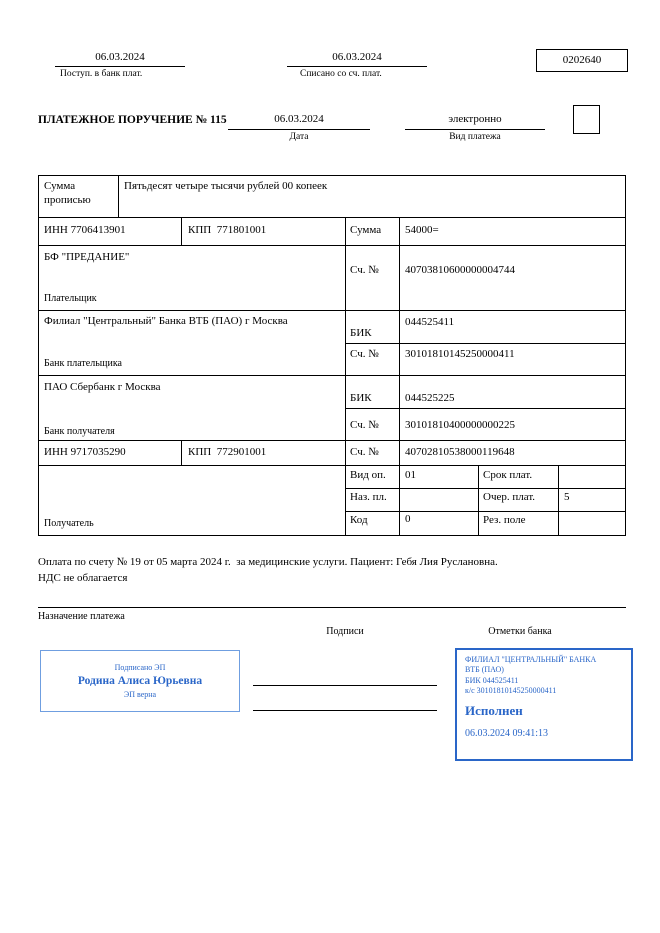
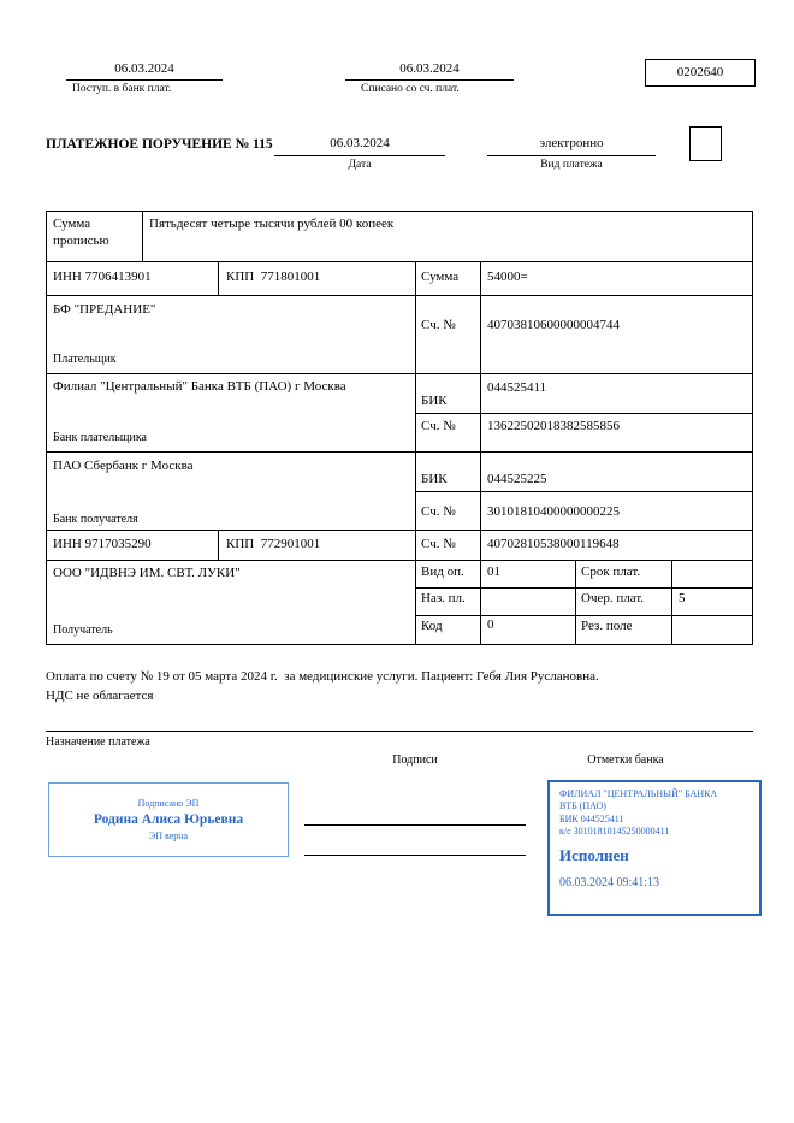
  06.03.2024
  Поступ. в банк плат.
  06.03.2024
  Списано со сч. плат.
  0202640
  ПЛАТЕЖНОЕ ПОРУЧЕНИЕ № 115
  06.03.2024
  Дата
  электронно
  Вид платежа
  Сумма прописью
  Пятьдесят четыре тысячи рублей 00 копеек
  ИНН 7706413901
  КПП 771801001
  Сумма
  54000=
  БФ "ПРЕДАНИЕ"
  Плательщик
  Сч. №
  40703810600000004744
  Филиал "Центральный" Банка ВТБ (ПАО) г Москва
  БИК
  044525411
  Сч. №
- 30101810145250000411
+ 13622502018382585856
  Банк плательщика
  ПАО Сбербанк г Москва
  БИК
  044525225
  Сч. №
  30101810400000000225
  Банк получателя
  ИНН 9717035290
  КПП 772901001
  Сч. №
  40702810538000119648
+ ООО "ИДВНЭ ИМ. СВТ. ЛУКИ"
  Получатель
  Вид оп.
  01
  Срок плат.
  Наз. пл.
  Очер. плат.
  5
  Код
  0
  Рез. поле
  Оплата по счету № 19 от 05 марта 2024 г. за медицинские услуги. Пациент: Гебя Лия Руслановна.
  НДС не облагается
  Назначение платежа
  Подписи
  Отметки банка
  Подписано ЭП
  Родина Алиса Юрьевна
  ЭП верна
  ФИЛИАЛ "ЦЕНТРАЛЬНЫЙ" БАНКА
  ВТБ (ПАО)
  БИК 044525411
  к/с 30101810145250000411
  Исполнен
  06.03.2024 09:41:13
